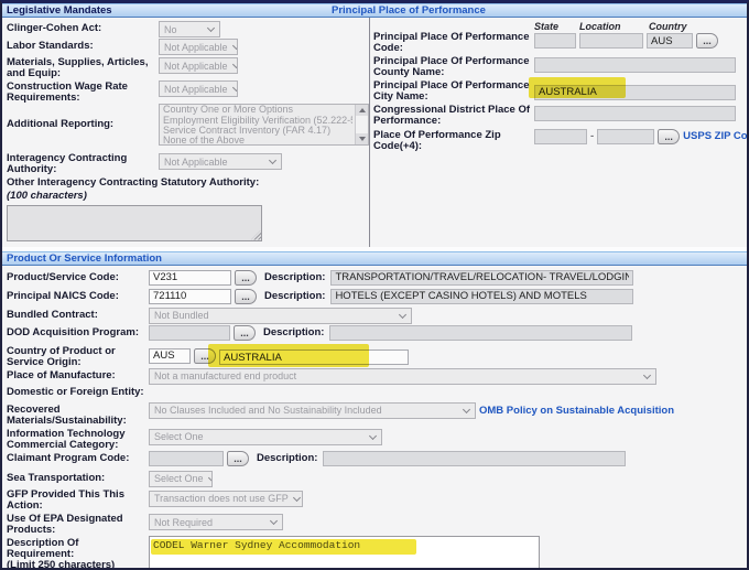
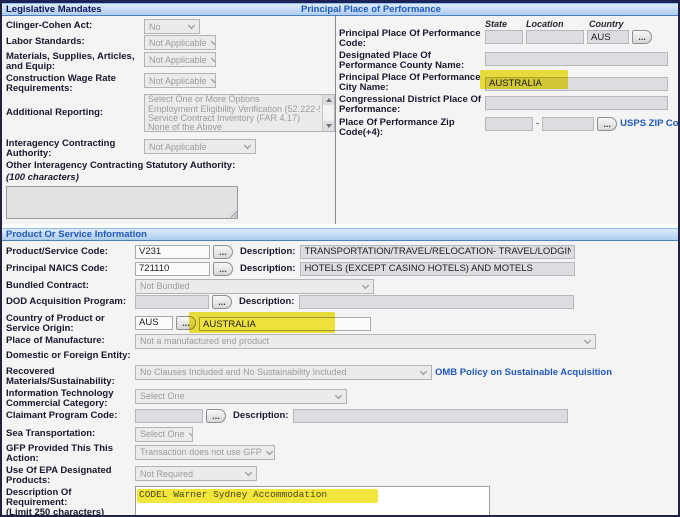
  Legislative Mandates
  Principal Place of Performance
  Clinger-Cohen Act:
  No
  Labor Standards:
  Not Applicable
  Materials, Supplies, Articles, and Equip:
  Not Applicable
  Construction Wage Rate Requirements:
  Not Applicable
  Additional Reporting:
- Country One or More Options
+ Select One or More Options
  Employment Eligibility Verification (52.222-
  Service Contract Inventory (FAR 4.17)
  None of the Above
  Interagency Contracting Authority:
  Not Applicable
  Other Interagency Contracting Statutory Authority:
  (100 characters)
  Principal Place Of Performance Code:
  State
  Location
  Country
  AUS
  ...
- Principal Place Of Performance County Name:
+ Designated Place Of Performance County Name:
  Principal Place Of Performance City Name:
  AUSTRALIA
  Congressional District Place Of Performance:
  Place Of Performance Zip Code(+4):
  -
  ...
  USPS ZIP Co
  Product Or Service Information
  Product/Service Code:
  V231
  ...
  Description:
  TRANSPORTATION/TRAVEL/RELOCATION- TRAVEL/LODGIN
  Principal NAICS Code:
  721110
  ...
  Description:
  HOTELS (EXCEPT CASINO HOTELS) AND MOTELS
  Bundled Contract:
  Not Bundled
  DOD Acquisition Program:
  ...
  Description:
  Country of Product or Service Origin:
  AUS
  ...
  AUSTRALIA
  Place of Manufacture:
  Not a manufactured end product
  Domestic or Foreign Entity:
  Recovered Materials/Sustainability:
  No Clauses Included and No Sustainability Included
  OMB Policy on Sustainable Acquisition
  Information Technology Commercial Category:
  Select One
  Claimant Program Code:
  ...
  Description:
  Sea Transportation:
  Select One
  GFP Provided This This Action:
  Transaction does not use GFP
  Use Of EPA Designated Products:
  Not Required
  Description Of Requirement:
  (Limit 250 characters)
  CODEL Warner Sydney Accommodation
